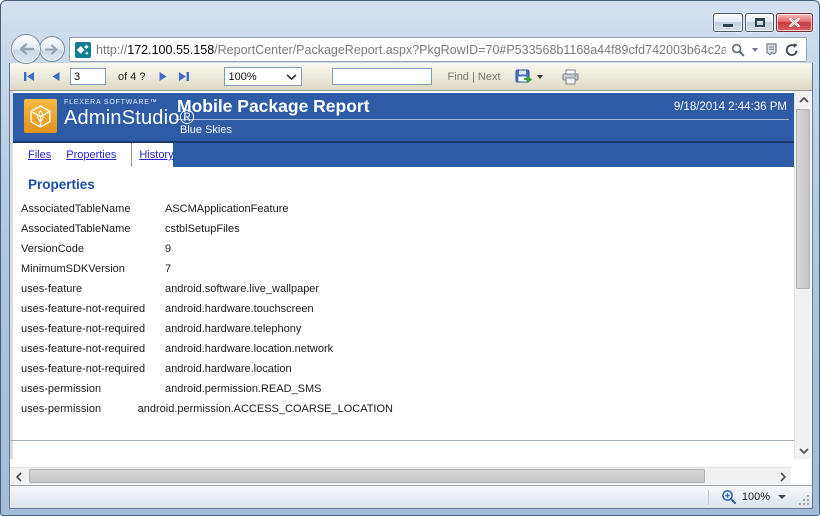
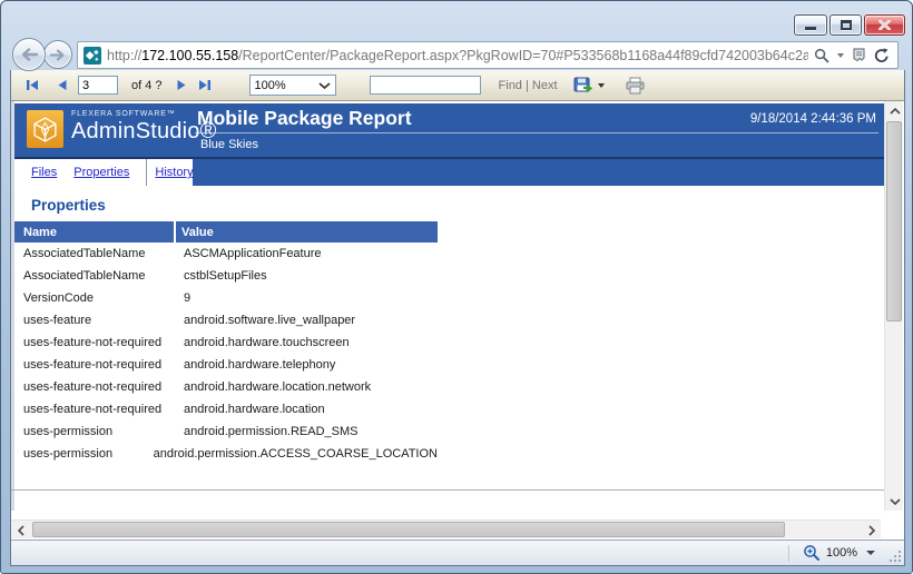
  http://172.100.55.158/ReportCenter/PackageReport.aspx?PkgRowID=70#P533568b1168a44f89cfd742003b64c2a
  3
  of 4 ?
  100%
  Find | Next
  AdminStudio®
  Mobile Package Report
  Blue Skies
  9/18/2014 2:44:36 PM
  Files
  Properties
  History
  Properties
+ Name
+ Value
  AssociatedTableName
  ASCMApplicationFeature
  AssociatedTableName
  cstblSetupFiles
  VersionCode
  9
- MinimumSDKVersion
- 7
  uses-feature
  android.software.live_wallpaper
  uses-feature-not-required
  android.hardware.touchscreen
  uses-feature-not-required
  android.hardware.telephony
  uses-feature-not-required
  android.hardware.location.network
  uses-feature-not-required
  android.hardware.location
  uses-permission
  android.permission.READ_SMS
  uses-permission
  android.permission.ACCESS_COARSE_LOCATION
  100%
